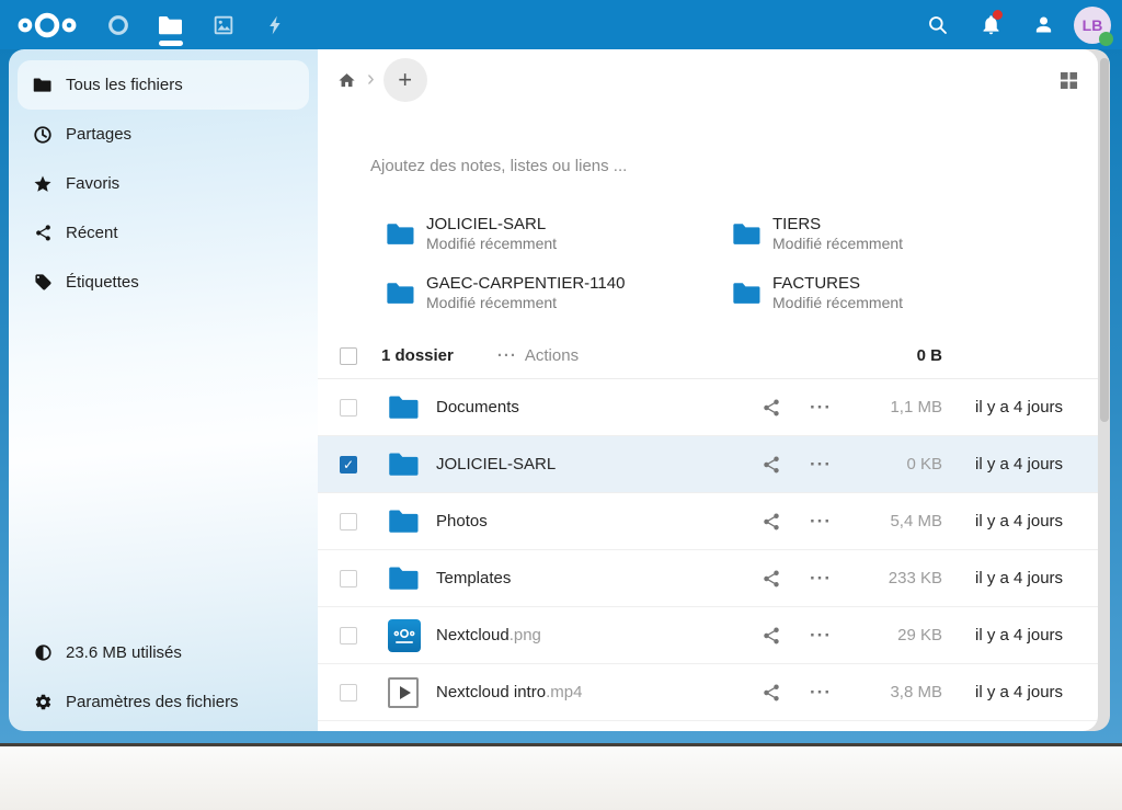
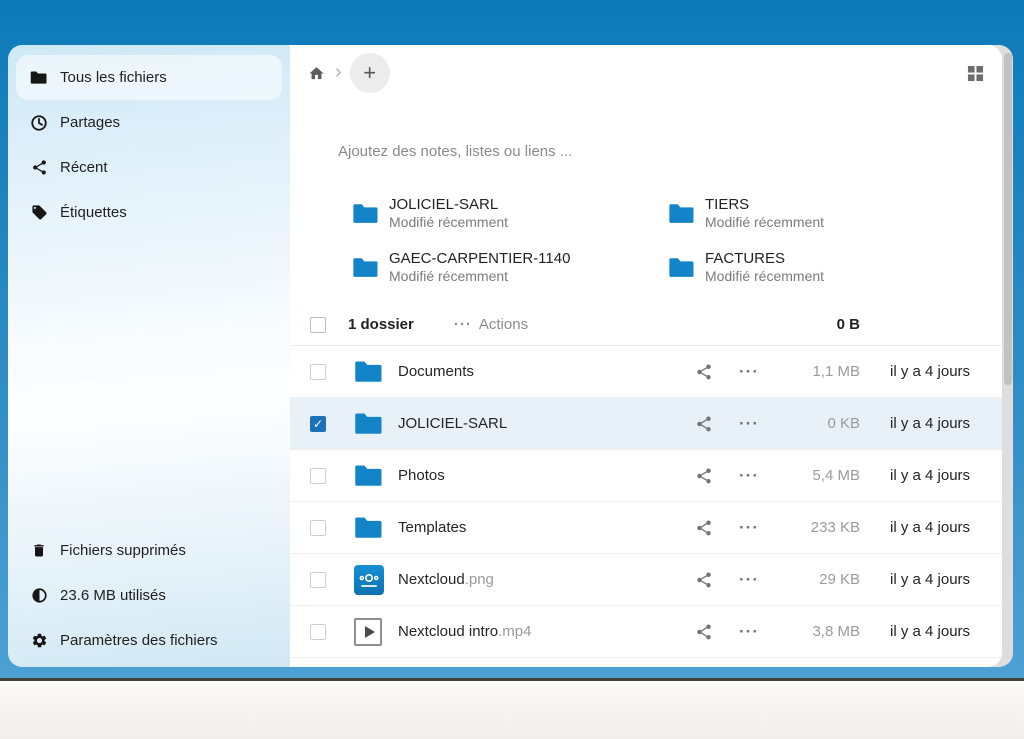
- LB
  Tous les fichiers
  Partages
- Favoris
  Récent
  Étiquettes
+ Fichiers supprimés
  23.6 MB utilisés
  Paramètres des fichiers
  ›
  +
  Ajoutez des notes, listes ou liens ...
  JOLICIEL-SARL
  Modifié récemment
  TIERS
  Modifié récemment
  GAEC-CARPENTIER-1140
  Modifié récemment
  FACTURES
  Modifié récemment
  1 dossier
  ···
  Actions
  0 B
  Documents
  ···
  1,1 MB
  il y a 4 jours
  ✓
  JOLICIEL-SARL
  ···
  0 KB
  il y a 4 jours
  Photos
  ···
  5,4 MB
  il y a 4 jours
  Templates
  ···
  233 KB
  il y a 4 jours
  Nextcloud.png
  ···
  29 KB
  il y a 4 jours
  Nextcloud intro.mp4
  ···
  3,8 MB
  il y a 4 jours
